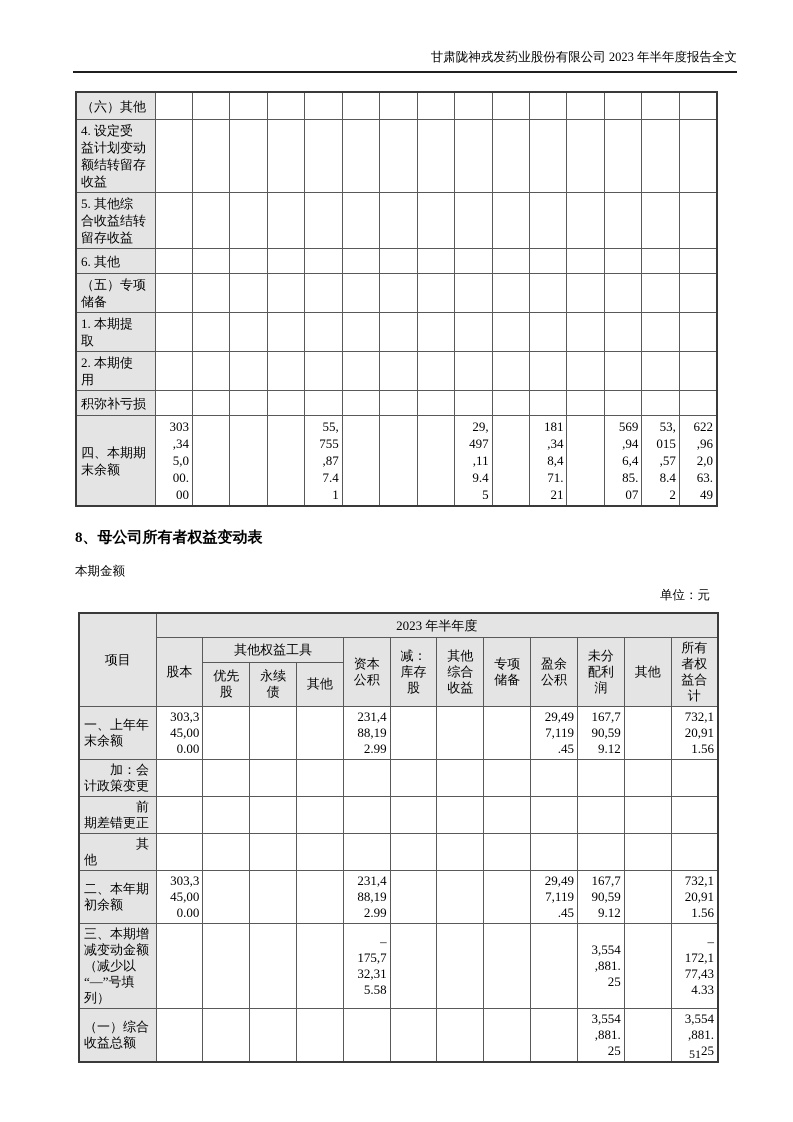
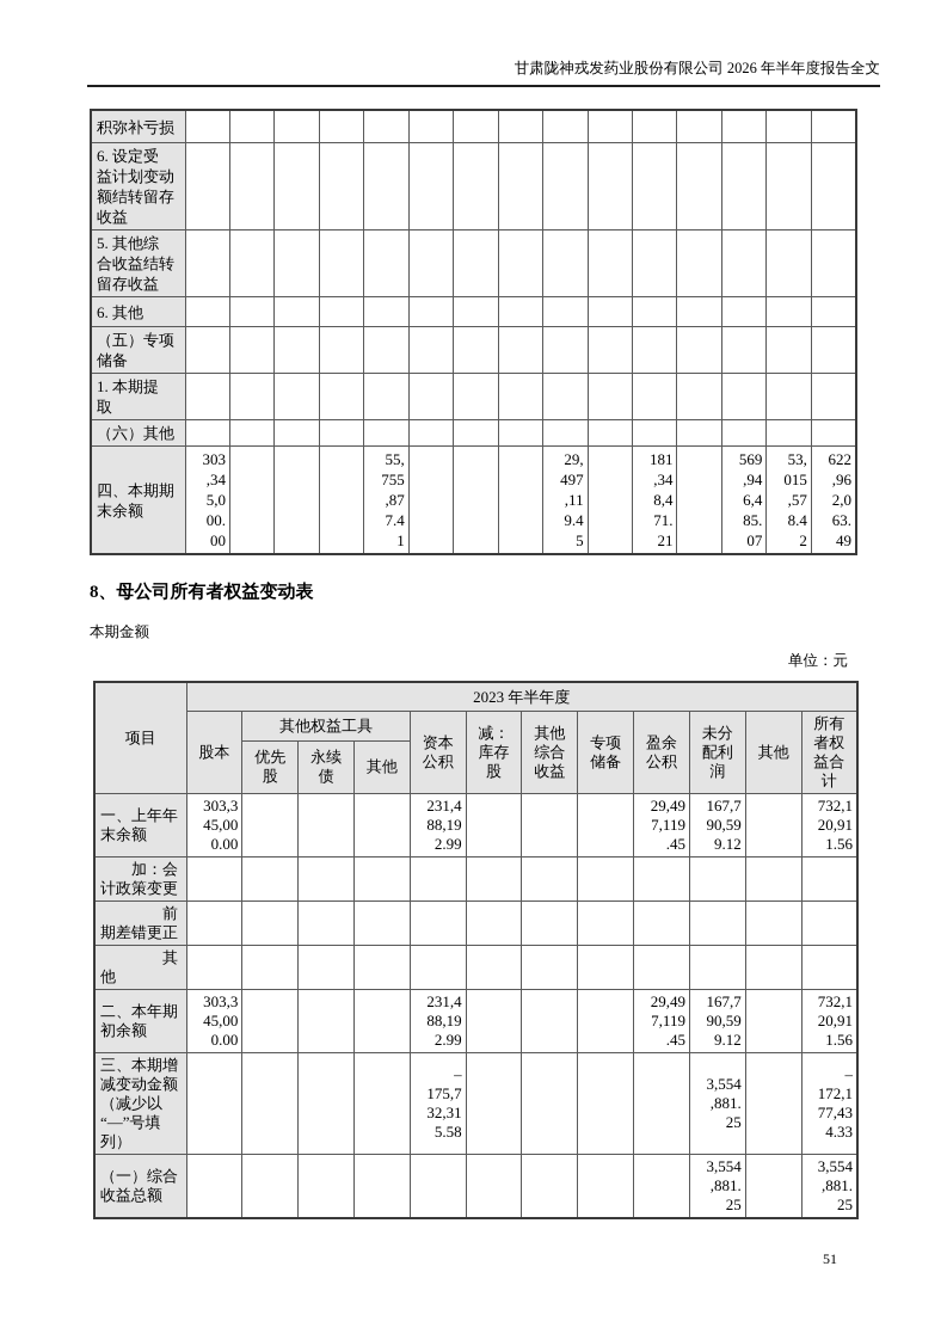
- 甘肃陇神戎发药业股份有限公司 2023 年半年度报告全文
+ 甘肃陇神戎发药业股份有限公司 2026 年半年度报告全文
- （六）其他
+ 积弥补亏损
- 4. 设定受 益计划变动 额结转留存 收益
+ 6. 设定受 益计划变动 额结转留存 收益
  5. 其他综 合收益结转 留存收益
  6. 其他
  （五）专项 储备
  1. 本期提 取
- 2. 本期使 用
- 积弥补亏损
+ （六）其他
  四、本期期 末余额	303 ,34 5,0 00. 00				55, 755 ,87 7.4 1				29, 497 ,11 9.4 5		181 ,34 8,4 71. 21		569 ,94 6,4 85. 07	53, 015 ,57 8.4 2	622 ,96 2,0 63. 49
  8、母公司所有者权益变动表
  本期金额
  单位：元
  项目	2023 年半年度
  股本	其他权益工具	资本 公积	减： 库存 股	其他 综合 收益	专项 储备	盈余 公积	未分 配利 润	其他	所有 者权 益合 计
  优先 股	永续 债	其他
  一、上年年 末余额	303,3 45,00 0.00				231,4 88,19 2.99				29,49 7,119 .45	167,7 90,59 9.12		732,1 20,91 1.56
  加：会 计政策变更
  前 期差错更正
  其 他
  二、本年期 初余额	303,3 45,00 0.00				231,4 88,19 2.99				29,49 7,119 .45	167,7 90,59 9.12		732,1 20,91 1.56
  三、本期增 减变动金额 （减少以 “—”号填 列）					– 175,7 32,31 5.58					3,554 ,881. 25		– 172,1 77,43 4.33
  （一）综合 收益总额										3,554 ,881. 25		3,554 ,881. 25
  51
